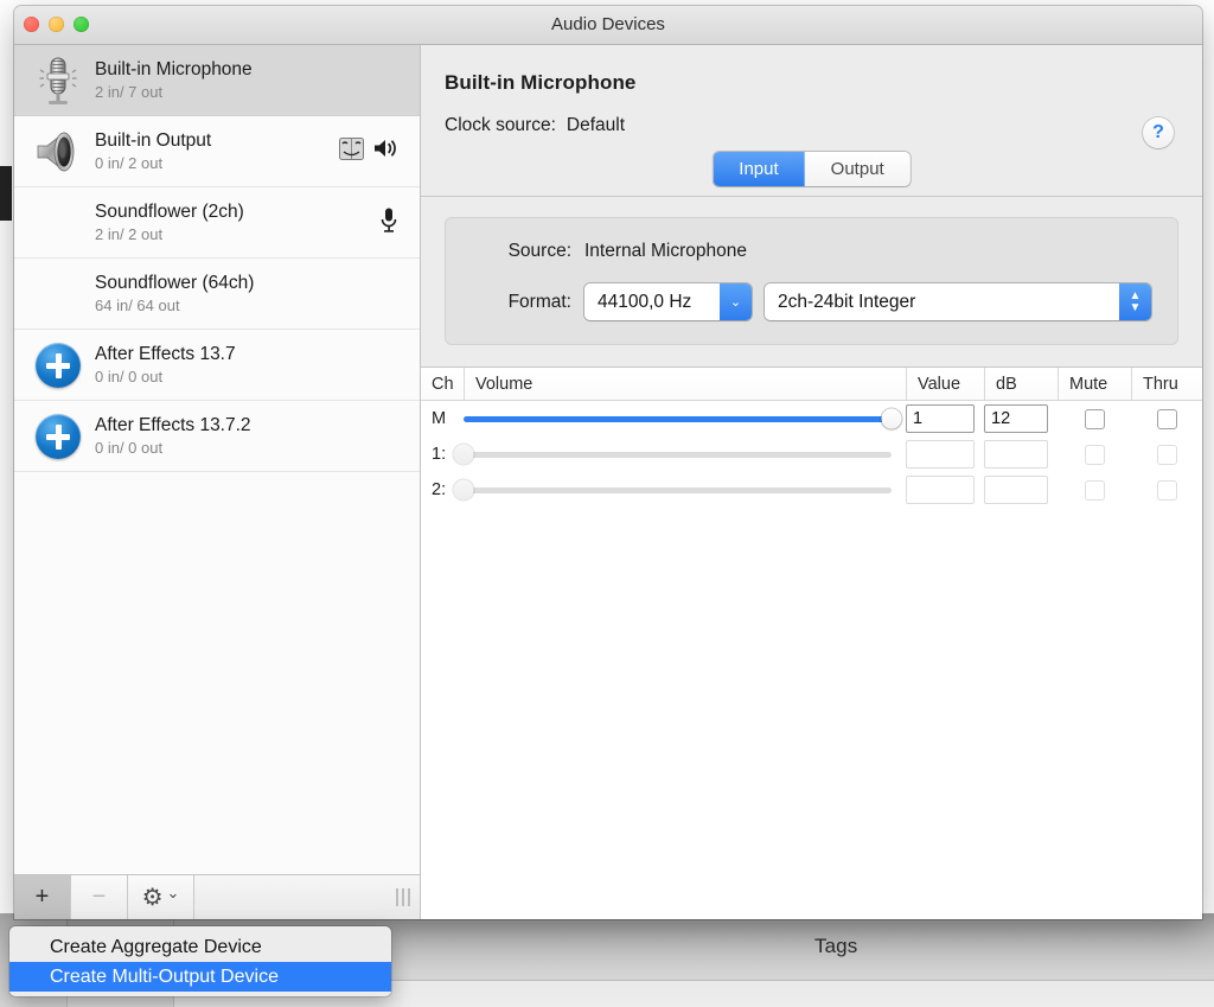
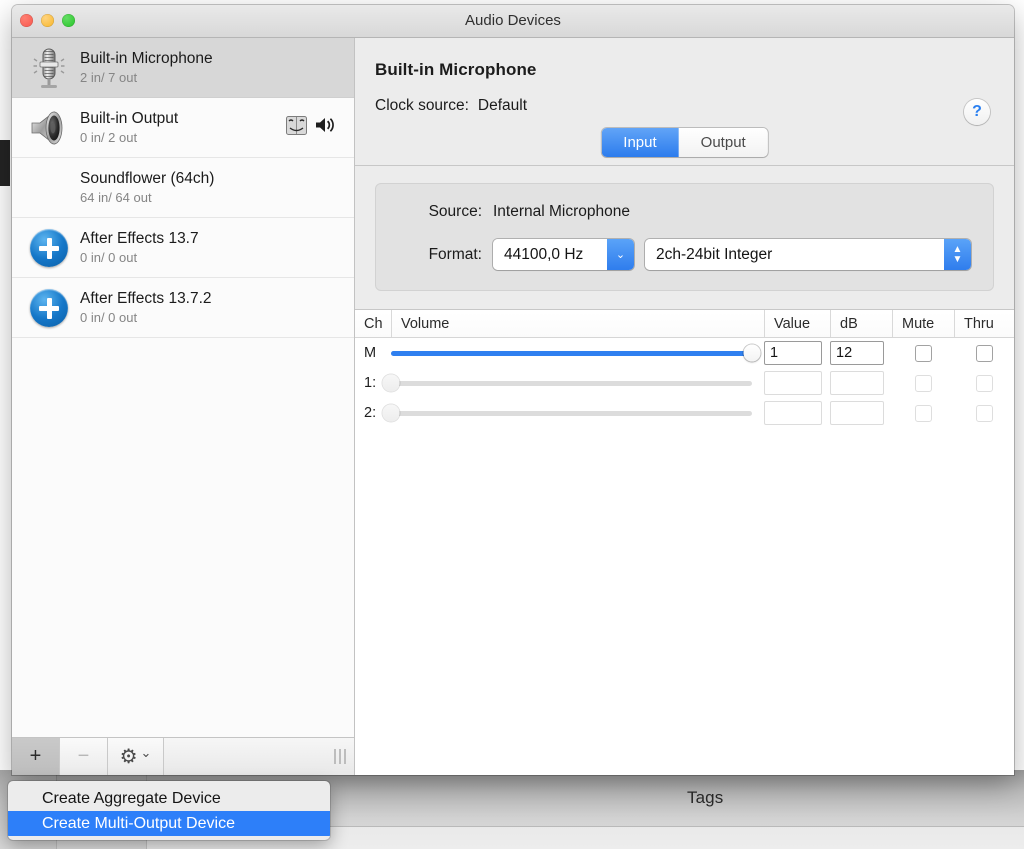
  Tags
  Audio Devices
  Built-in Microphone
  2 in/ 7 out
  Built-in Output
  0 in/ 2 out
- Soundflower (2ch)
- 2 in/ 2 out
  Soundflower (64ch)
  64 in/ 64 out
  After Effects 13.7
  0 in/ 0 out
  After Effects 13.7.2
  0 in/ 0 out
  +
  −
  ⚙
  ⌄
  Built-in Microphone
  Clock source: Default
  ?
  Input
  Output
  Source:
  Internal Microphone
  Format:
  44100,0 Hz
  ⌄
  2ch-24bit Integer
  ▲
  ▼
  Ch
  Volume
  Value
  dB
  Mute
  Thru
  M
  1
  12
  1:
  2:
  Create Aggregate Device
  Create Multi-Output Device
